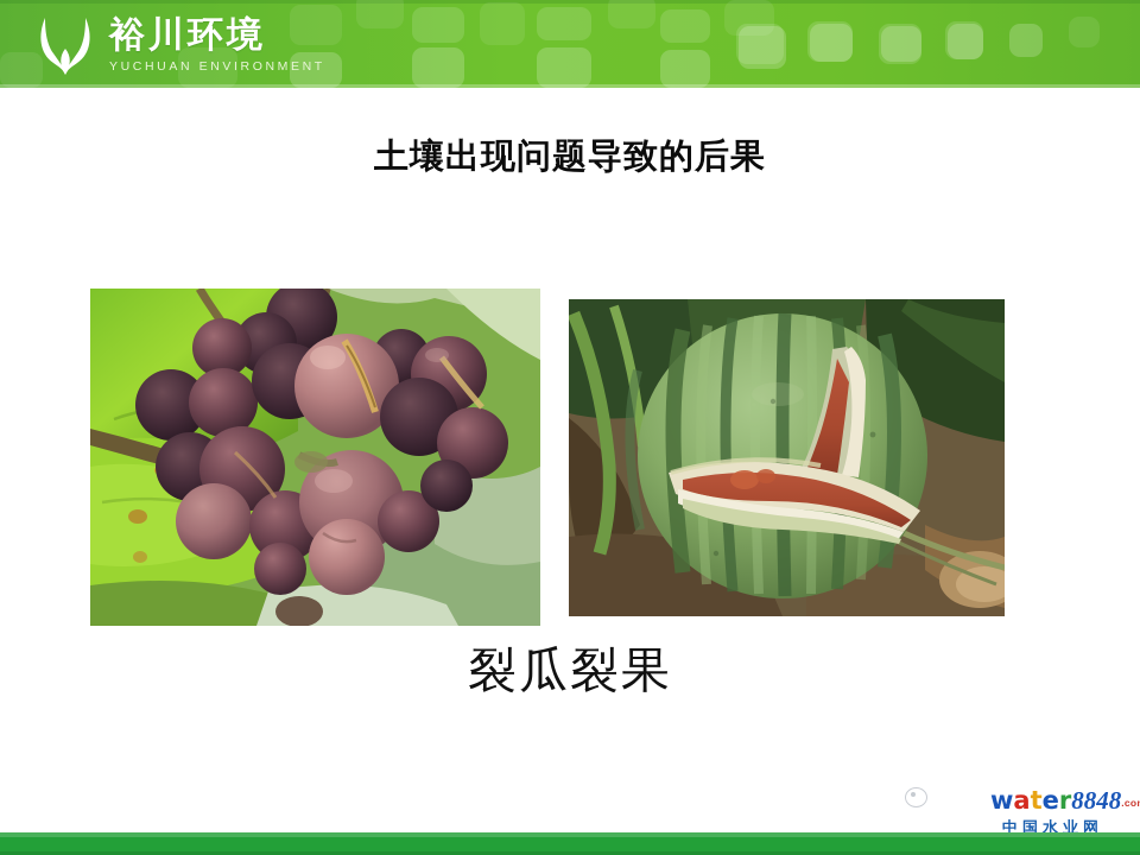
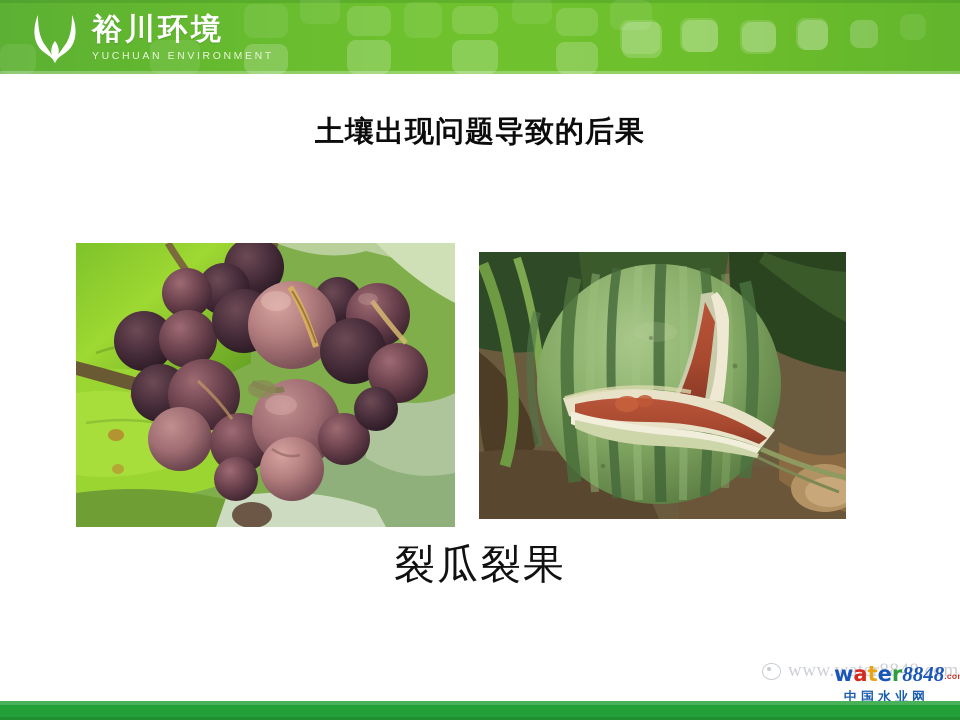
  裕川环境
  YUCHUAN ENVIRONMENT
  土壤出现问题导致的后果
  裂瓜裂果
+ www.water8848.com
  water8848.co
  中国水业网
